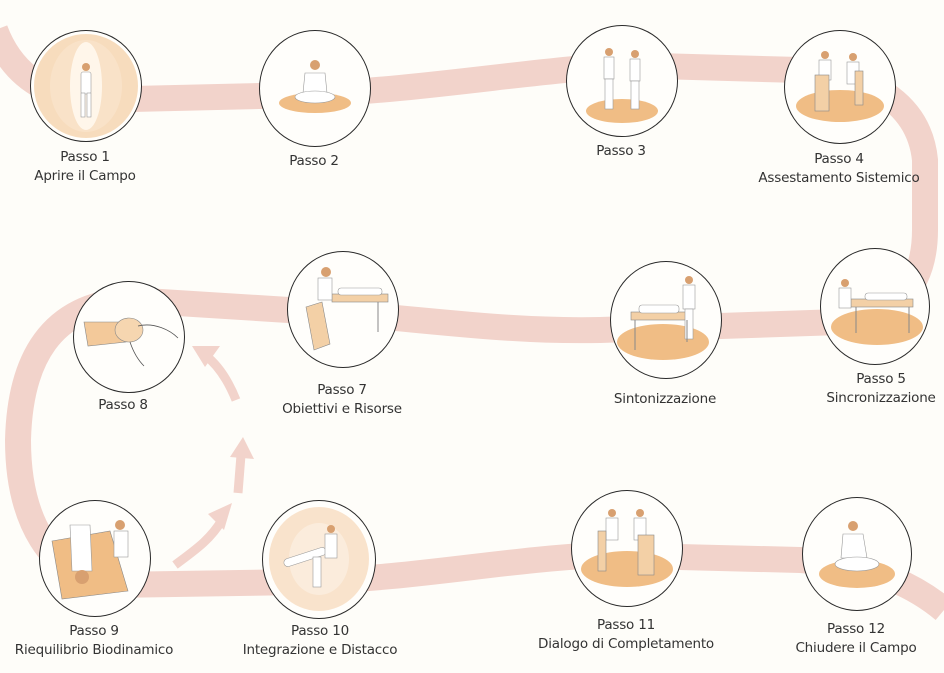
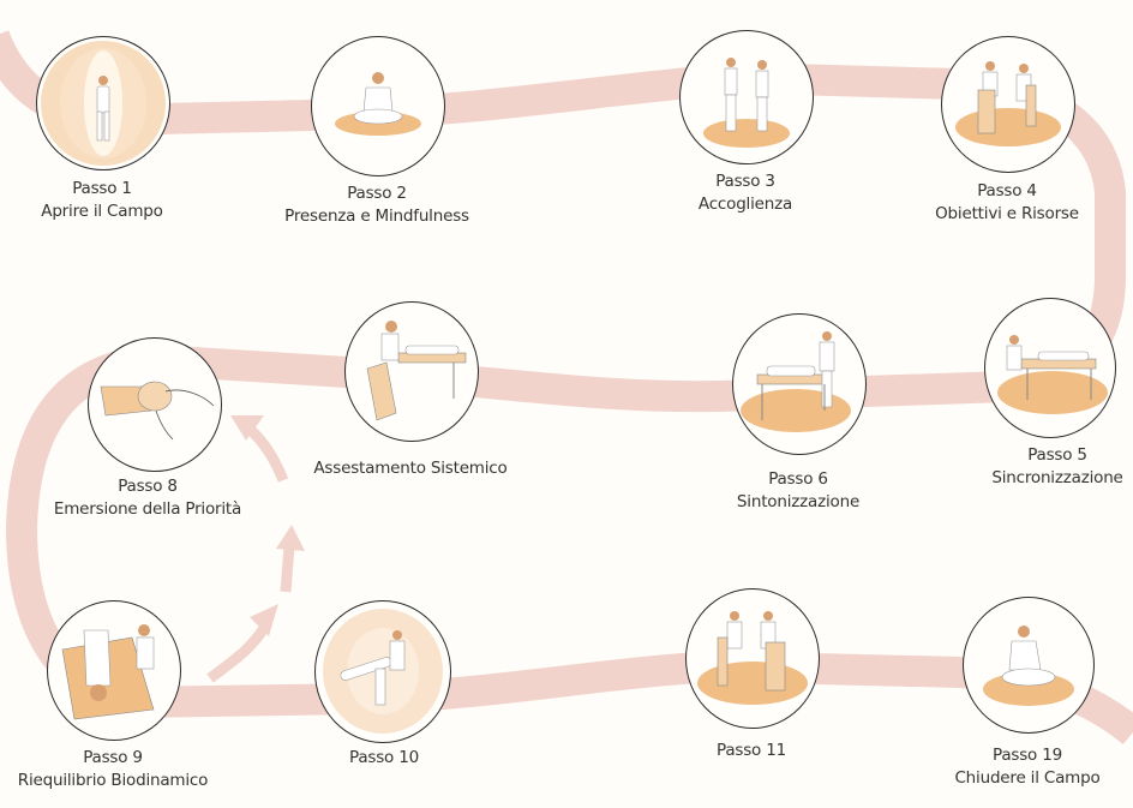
  Passo 1
  Aprire il Campo
  Passo 2
+ Presenza e Mindfulness
  Passo 3
+ Accoglienza
  Passo 4
- Assestamento Sistemico
+ Obiettivi e Risorse
  Passo 5
  Sincronizzazione
+ Passo 6
  Sintonizzazione
- Passo 7
- Obiettivi e Risorse
+ Assestamento Sistemico
  Passo 8
+ Emersione della Priorità
  Passo 9
  Riequilibrio Biodinamico
  Passo 10
- Integrazione e Distacco
  Passo 11
- Dialogo di Completamento
- Passo 12
+ Passo 19
  Chiudere il Campo
